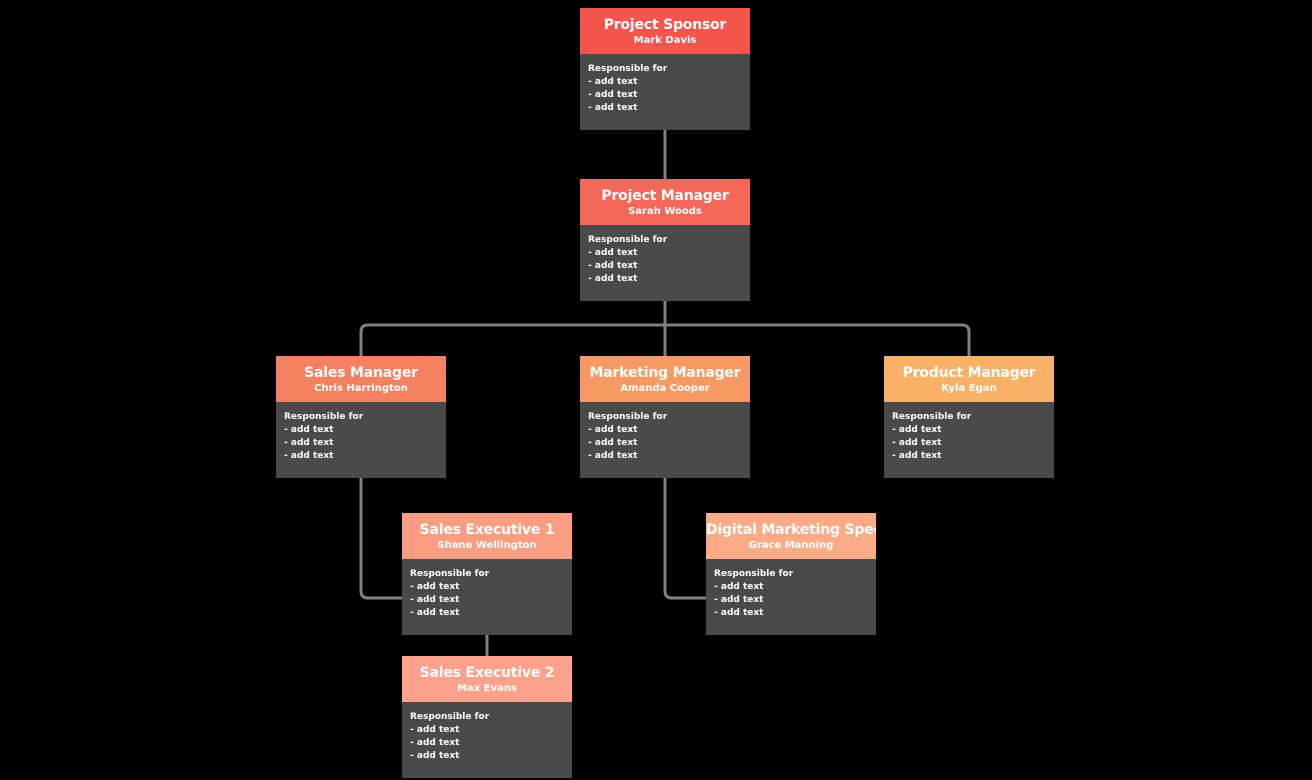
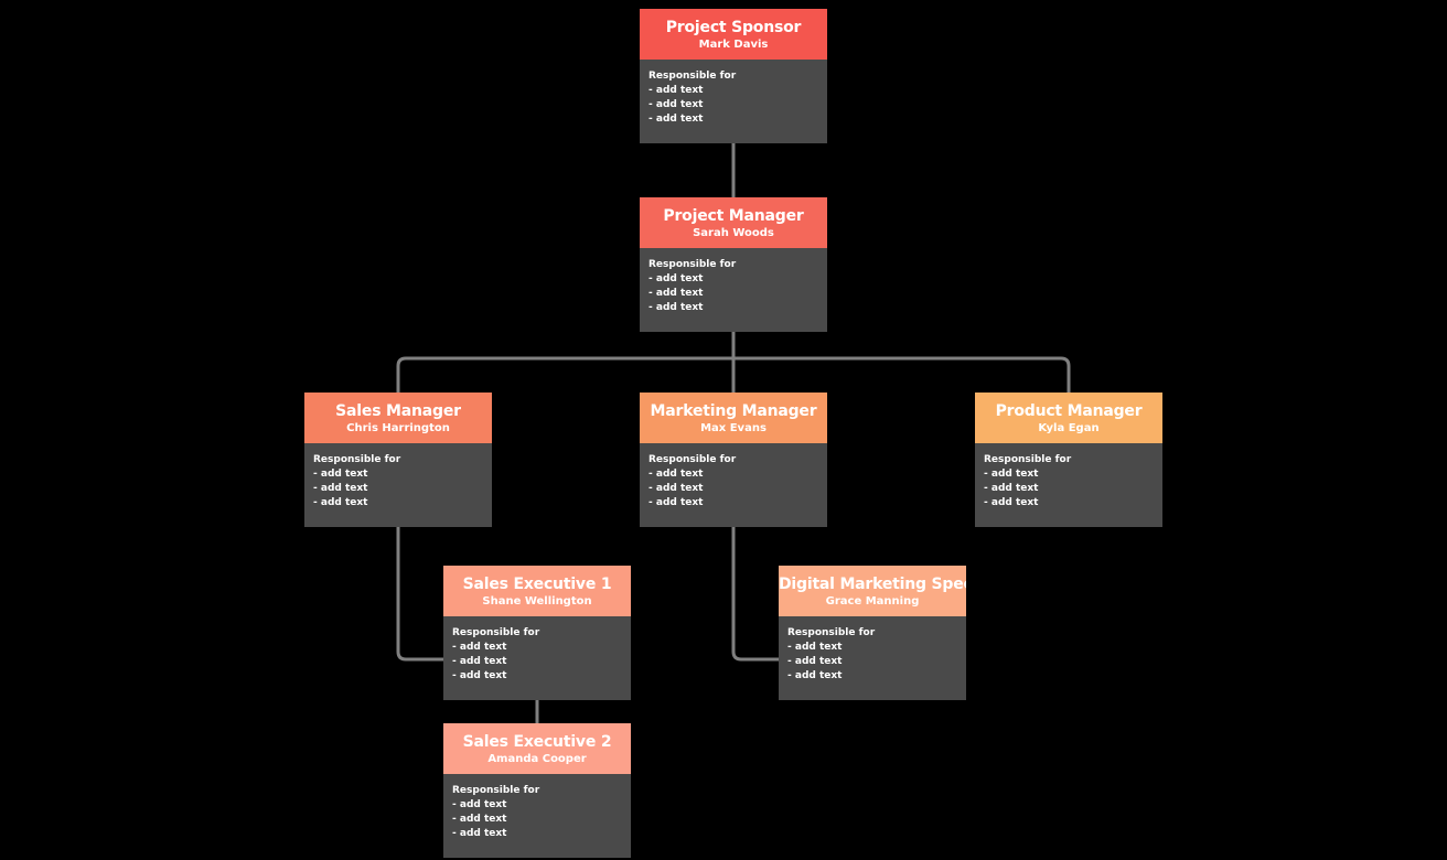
  Project Sponsor
  Mark Davis
  Responsible for
  - add text
  - add text
  - add text
  Project Manager
  Sarah Woods
  Responsible for
  - add text
  - add text
  - add text
  Sales Manager
  Chris Harrington
  Responsible for
  - add text
  - add text
  - add text
  Marketing Manager
- Amanda Cooper
+ Max Evans
  Responsible for
  - add text
  - add text
  - add text
  Product Manager
  Kyla Egan
  Responsible for
  - add text
  - add text
  - add text
  Sales Executive 1
  Shane Wellington
  Responsible for
  - add text
  - add text
  - add text
  Digital Marketing Spe
  Grace Manning
  Responsible for
  - add text
  - add text
  - add text
  Sales Executive 2
- Max Evans
+ Amanda Cooper
  Responsible for
  - add text
  - add text
  - add text
